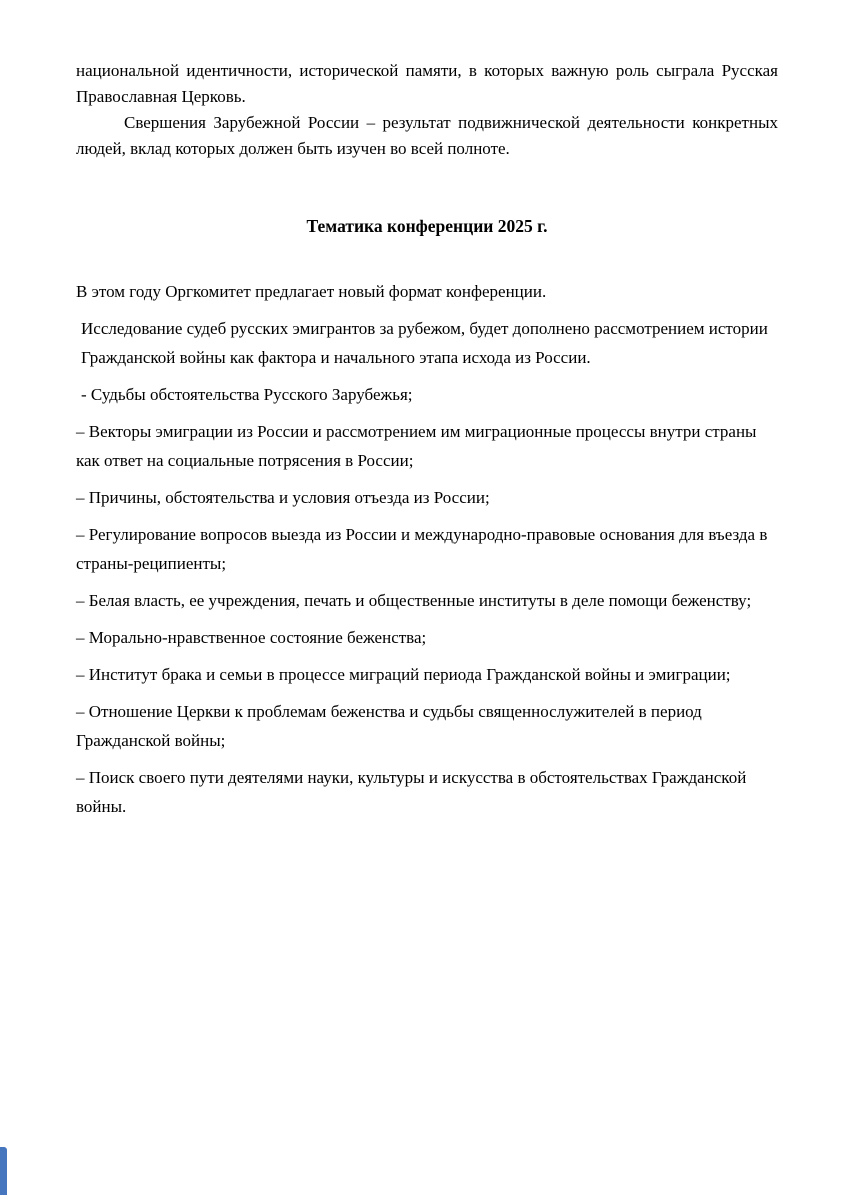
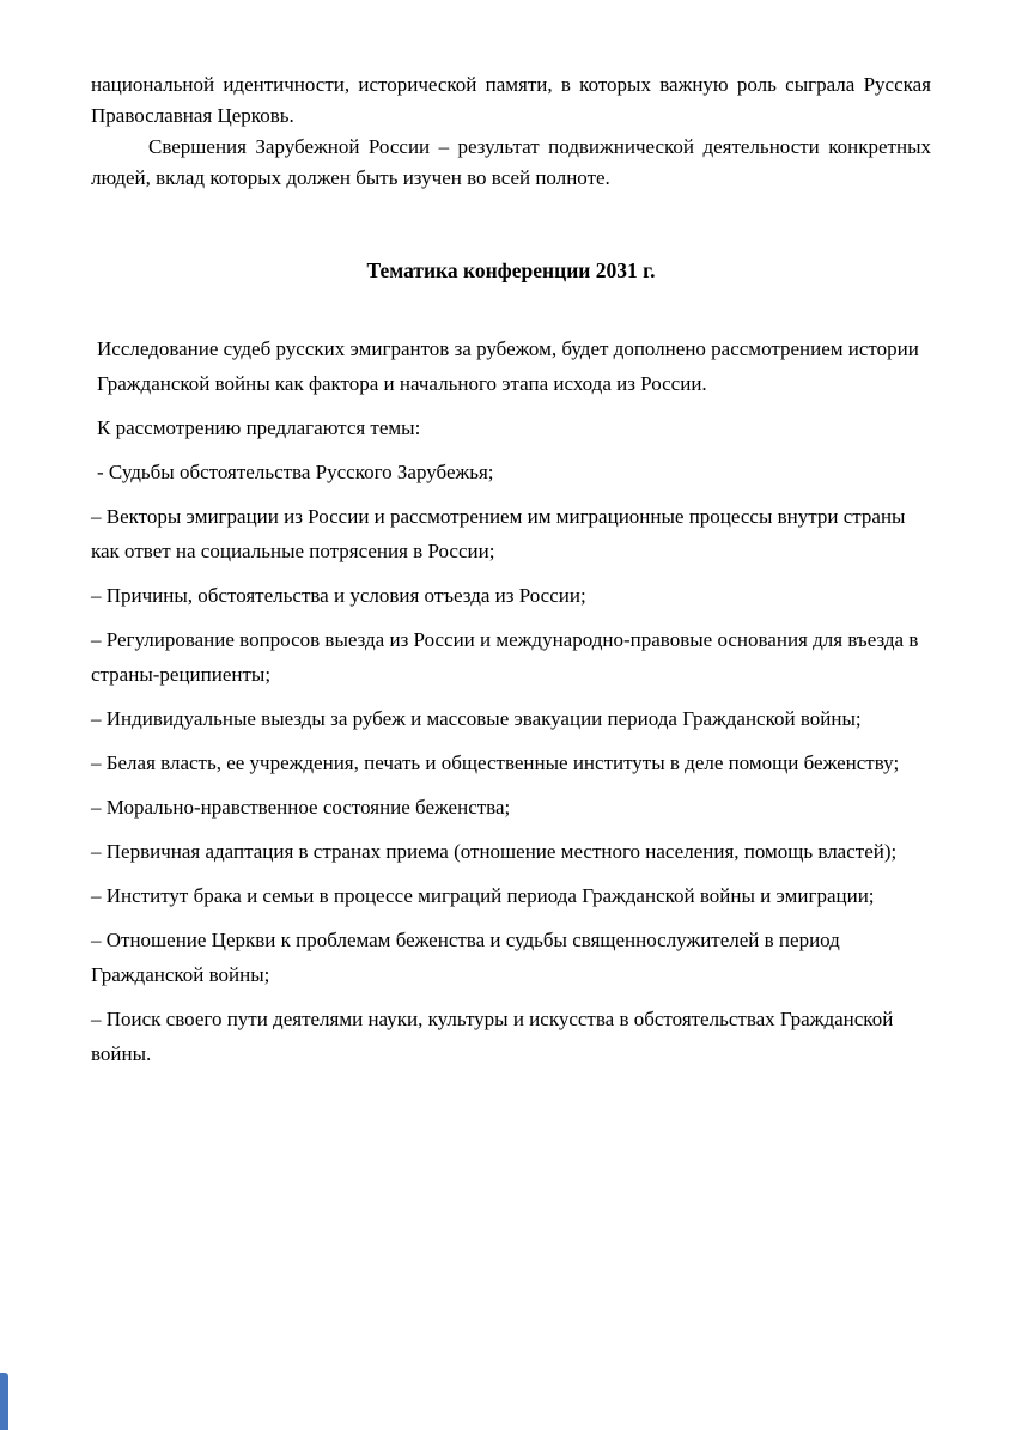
  национальной идентичности, исторической памяти, в которых важную роль сыграла Русская Православная Церковь.
  Свершения Зарубежной России – результат подвижнической деятельности конкретных людей, вклад которых должен быть изучен во всей полноте.
- Тематика конференции 2025 г.
+ Тематика конференции 2031 г.
- В этом году Оргкомитет предлагает новый формат конференции.
  Исследование судеб русских эмигрантов за рубежом, будет дополнено рассмотрением истории Гражданской войны как фактора и начального этапа исхода из России.
+ К рассмотрению предлагаются темы:
  - Судьбы обстоятельства Русского Зарубежья;
  – Векторы эмиграции из России и рассмотрением им миграционные процессы внутри страны как ответ на социальные потрясения в России;
  – Причины, обстоятельства и условия отъезда из России;
  – Регулирование вопросов выезда из России и международно-правовые основания для въезда в страны-реципиенты;
+ – Индивидуальные выезды за рубеж и массовые эвакуации периода Гражданской войны;
  – Белая власть, ее учреждения, печать и общественные институты в деле помощи беженству;
  – Морально-нравственное состояние беженства;
+ – Первичная адаптация в странах приема (отношение местного населения, помощь властей);
  – Институт брака и семьи в процессе миграций периода Гражданской войны и эмиграции;
  – Отношение Церкви к проблемам беженства и судьбы священнослужителей в период Гражданской войны;
  – Поиск своего пути деятелями науки, культуры и искусства в обстоятельствах Гражданской войны.
